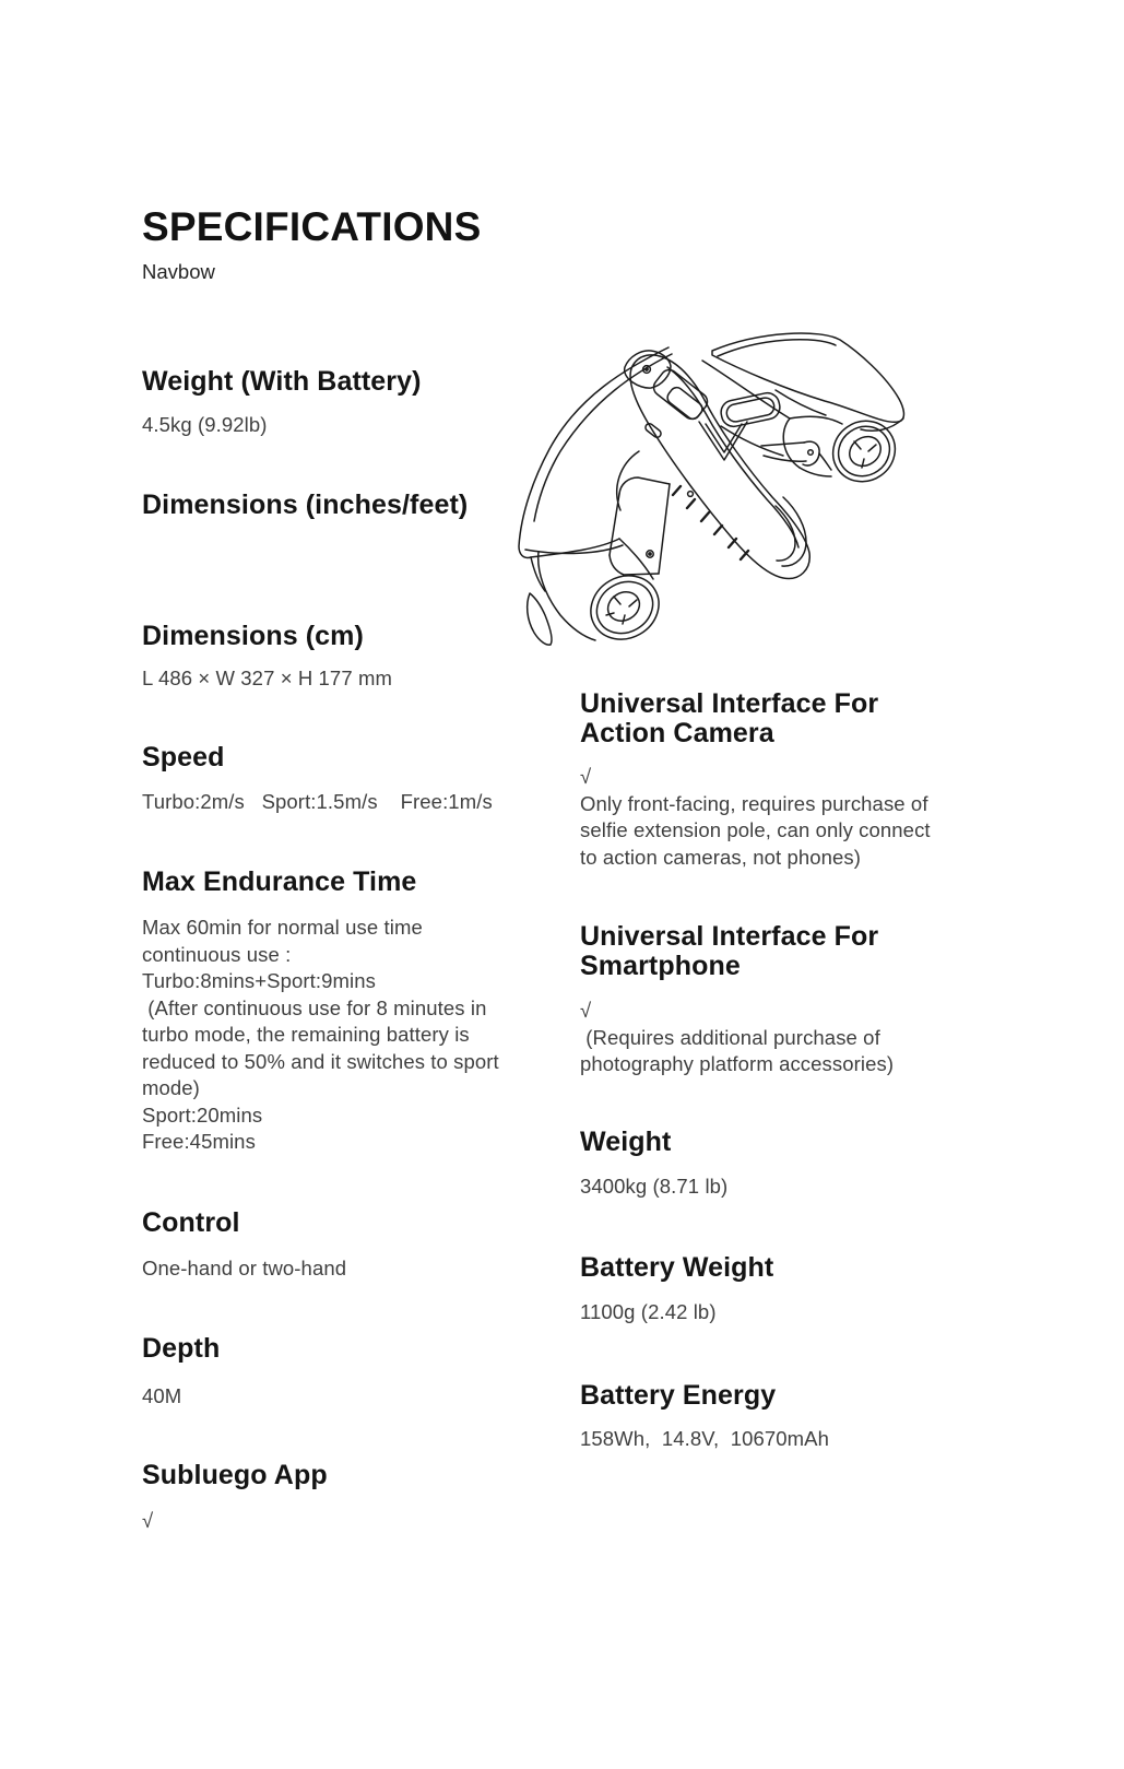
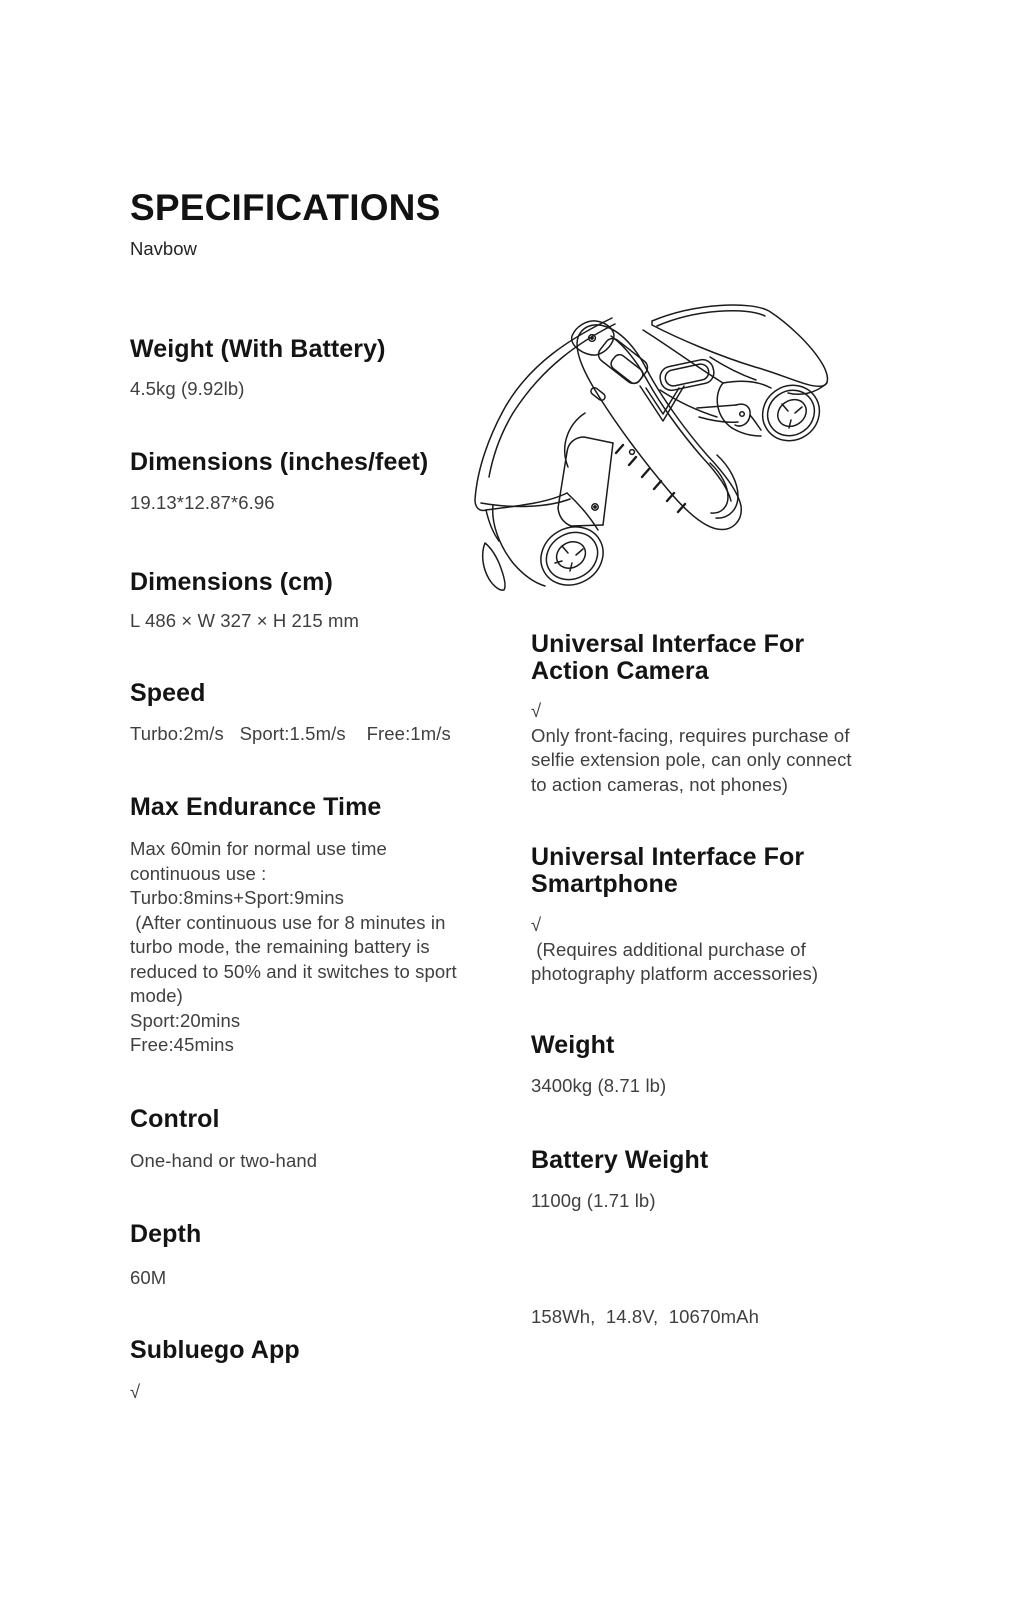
  SPECIFICATIONS
  Navbow
  Weight (With Battery)
  4.5kg (9.92lb)
  Dimensions (inches/feet)
+ 19.13*12.87*6.96
  Dimensions (cm)
- L 486 × W 327 × H 177 mm
+ L 486 × W 327 × H 215 mm
  Speed
  Turbo:2m/s Sport:1.5m/s Free:1m/s
  Max Endurance Time
  Max 60min for normal use time
  continuous use :
  Turbo:8mins+Sport:9mins
  (After continuous use for 8 minutes in
  turbo mode, the remaining battery is
  reduced to 50% and it switches to sport
  mode)
  Sport:20mins
  Free:45mins
  Control
  One-hand or two-hand
  Depth
- 40M
+ 60M
  Subluego App
  √
  Universal Interface For
  Action Camera
  √
  Only front-facing, requires purchase of
  selfie extension pole, can only connect
  to action cameras, not phones)
  Universal Interface For
  Smartphone
  √
  (Requires additional purchase of
  photography platform accessories)
  Weight
  3400kg (8.71 lb)
  Battery Weight
- 1100g (2.42 lb)
+ 1100g (1.71 lb)
- Battery Energy
  158Wh, 14.8V, 10670mAh
